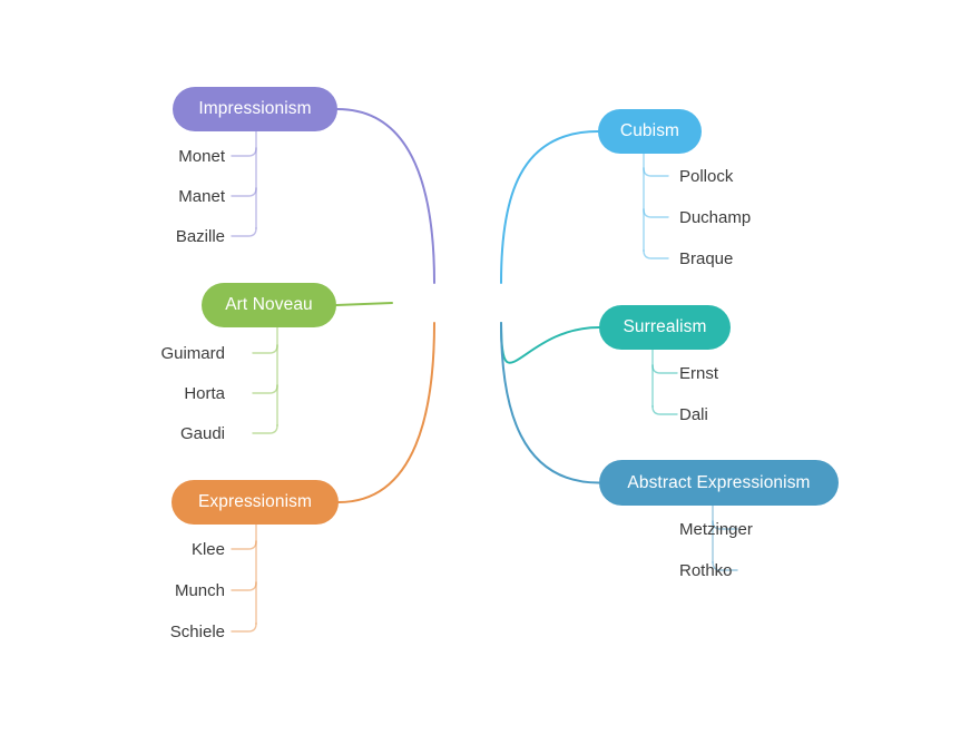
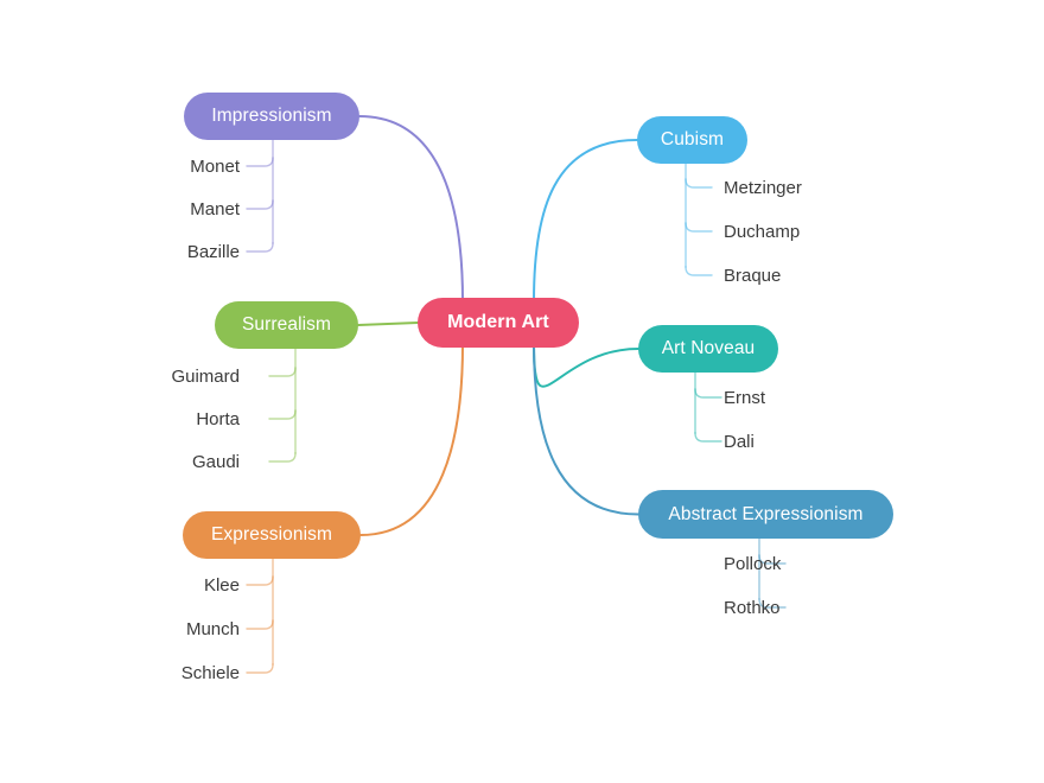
+ Modern Art
  Impressionism
  Monet
  Manet
  Bazille
- Art Noveau
+ Surrealism
  Guimard
  Horta
  Gaudi
  Expressionism
  Klee
  Munch
  Schiele
  Cubism
- Pollock
+ Metzinger
  Duchamp
  Braque
- Surrealism
+ Art Noveau
  Ernst
  Dali
  Abstract Expressionism
- Metzinger
+ Pollock
  Rothko
